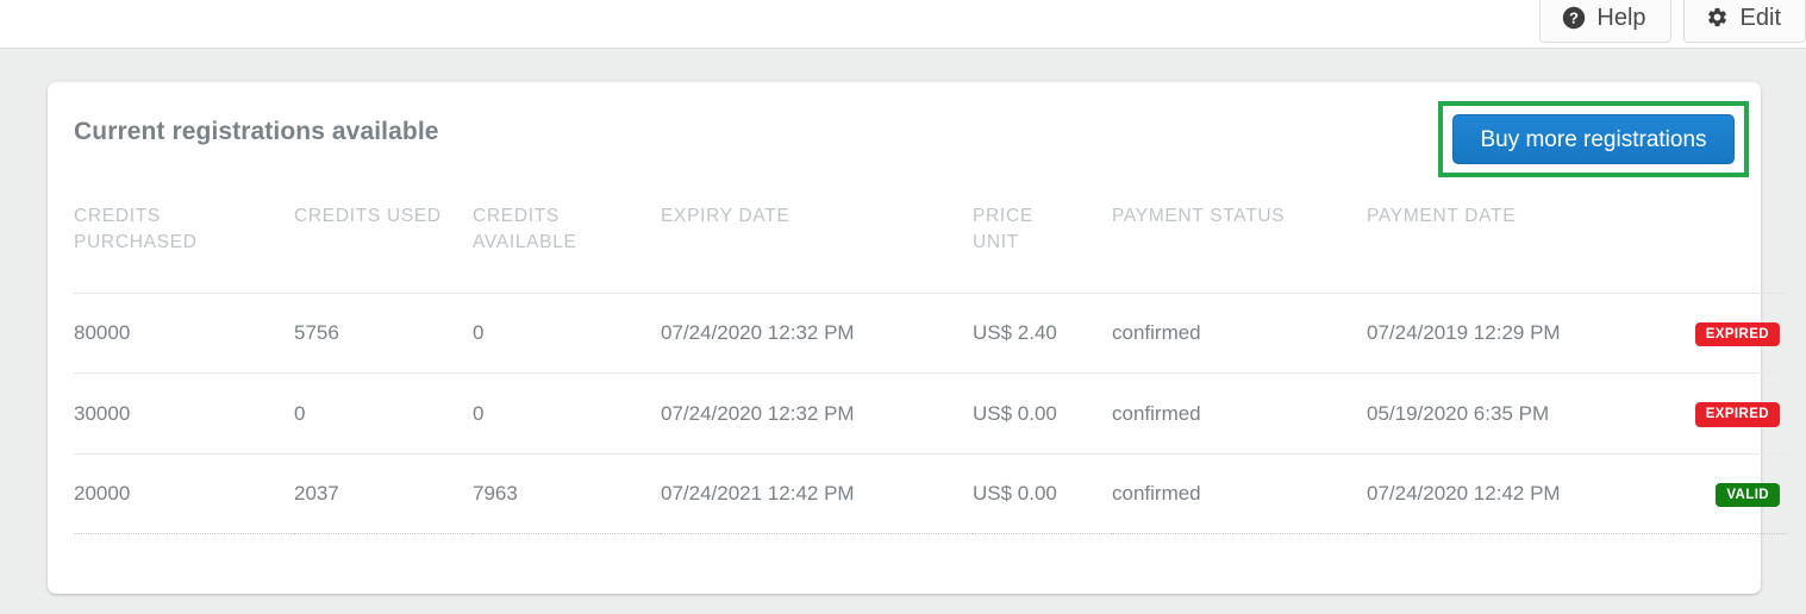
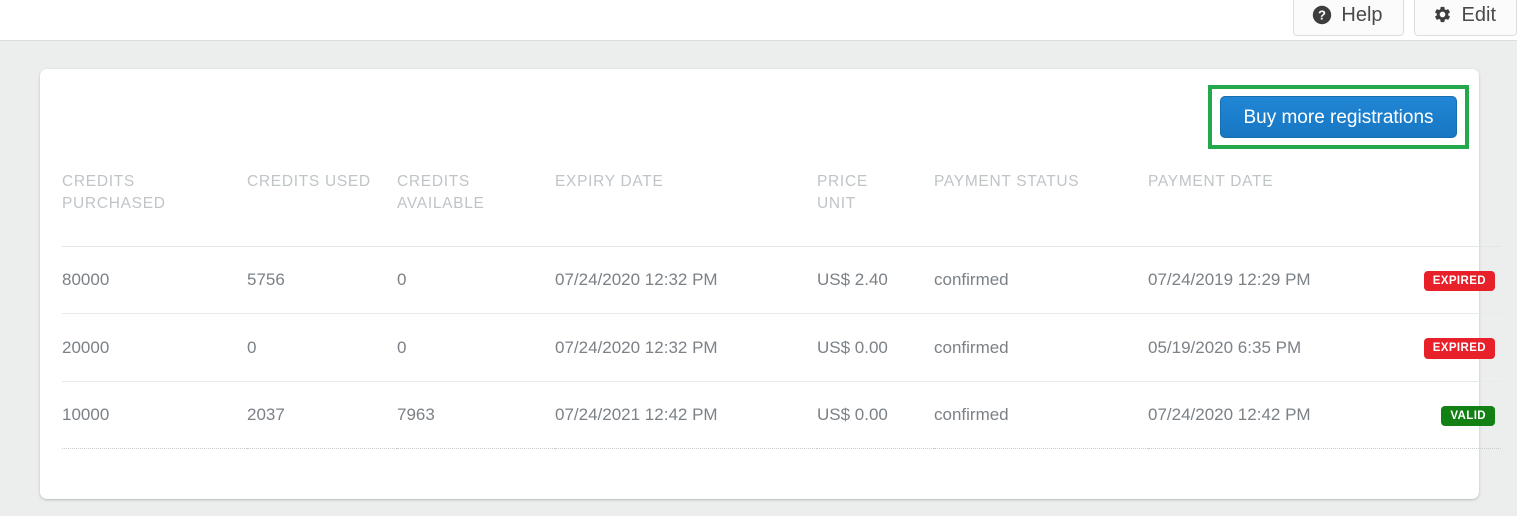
  ?
  Help
  Edit
- Current registrations available
  Buy more registrations
  CREDITS PURCHASED	CREDITS USED	CREDITS AVAILABLE	EXPIRY DATE	PRICE UNIT	PAYMENT STATUS	PAYMENT DATE
  80000	5756	0	07/24/2020 12:32 PM	US$ 2.40	confirmed	07/24/2019 12:29 PM	EXPIRED
- 30000	0	0	07/24/2020 12:32 PM	US$ 0.00	confirmed	05/19/2020 6:35 PM	EXPIRED
+ 20000	0	0	07/24/2020 12:32 PM	US$ 0.00	confirmed	05/19/2020 6:35 PM	EXPIRED
- 20000	2037	7963	07/24/2021 12:42 PM	US$ 0.00	confirmed	07/24/2020 12:42 PM	VALID
+ 10000	2037	7963	07/24/2021 12:42 PM	US$ 0.00	confirmed	07/24/2020 12:42 PM	VALID
